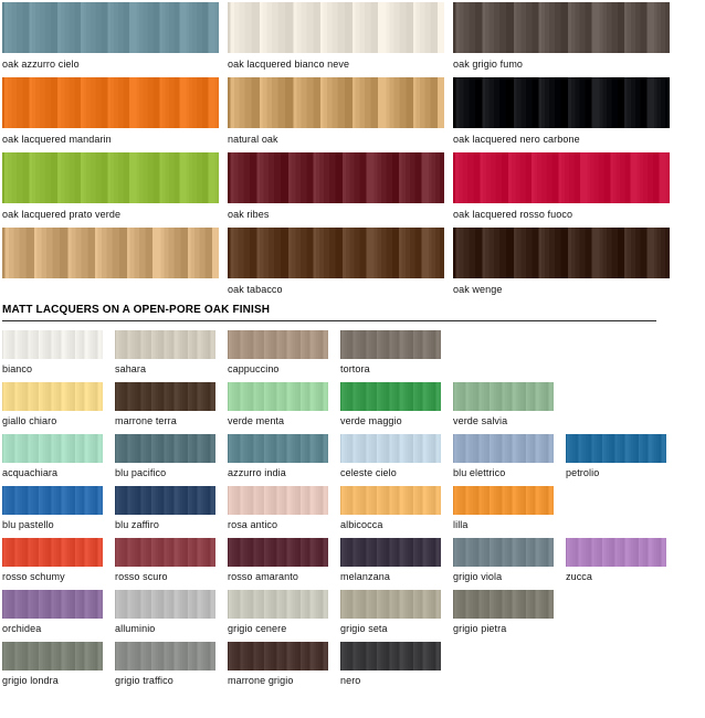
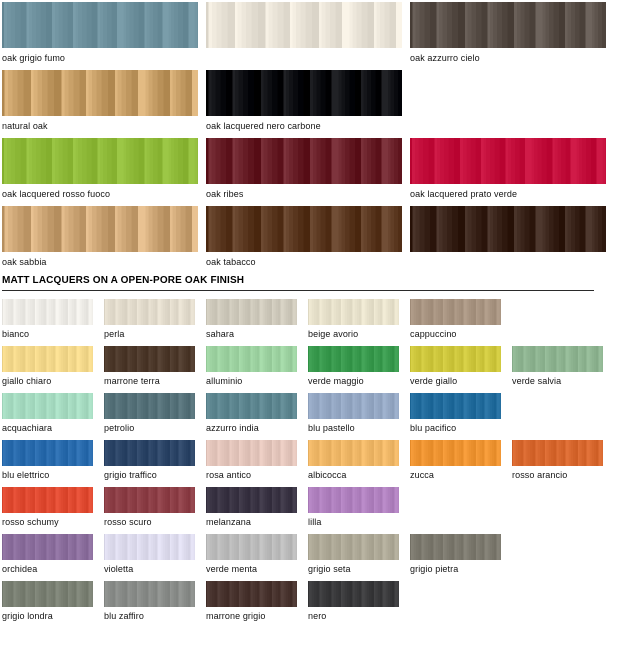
- oak azzurro cielo
+ oak grigio fumo
- oak lacquered bianco neve
- oak grigio fumo
+ oak azzurro cielo
- oak lacquered mandarin
  natural oak
  oak lacquered nero carbone
- oak lacquered prato verde
+ oak lacquered rosso fuoco
  oak ribes
- oak lacquered rosso fuoco
+ oak lacquered prato verde
+ oak sabbia
  oak tabacco
- oak wenge
  MATT LACQUERS ON A OPEN-PORE OAK FINISH
  bianco
+ perla
  sahara
+ beige avorio
  cappuccino
- tortora
  giallo chiaro
  marrone terra
- verde menta
+ alluminio
  verde maggio
+ verde giallo
  verde salvia
  acquachiara
- blu pacifico
+ petrolio
  azzurro india
- celeste cielo
- blu elettrico
+ blu pastello
- petrolio
+ blu pacifico
- blu pastello
+ blu elettrico
- blu zaffiro
+ grigio traffico
  rosa antico
  albicocca
- lilla
+ zucca
+ rosso arancio
  rosso schumy
  rosso scuro
- rosso amaranto
  melanzana
- grigio viola
- zucca
+ lilla
  orchidea
+ violetta
- alluminio
+ verde menta
- grigio cenere
  grigio seta
  grigio pietra
  grigio londra
- grigio traffico
+ blu zaffiro
  marrone grigio
  nero
